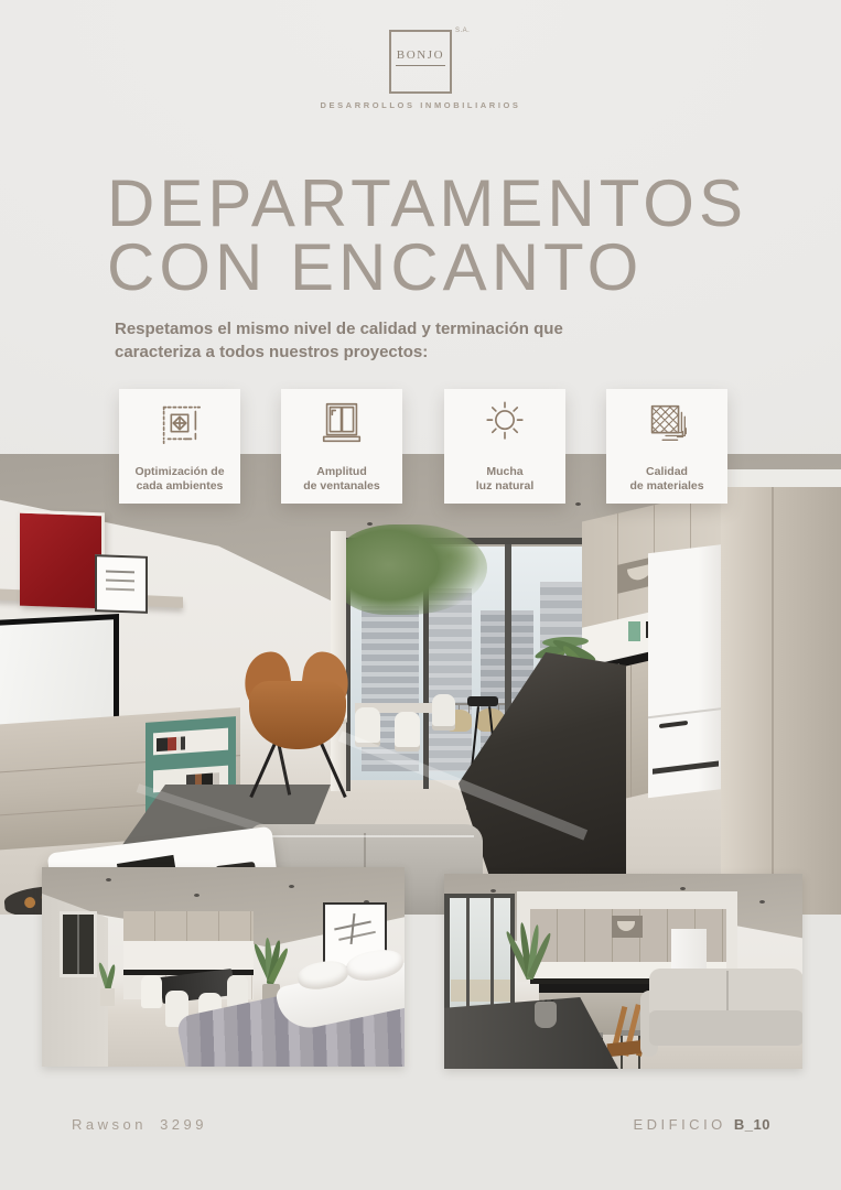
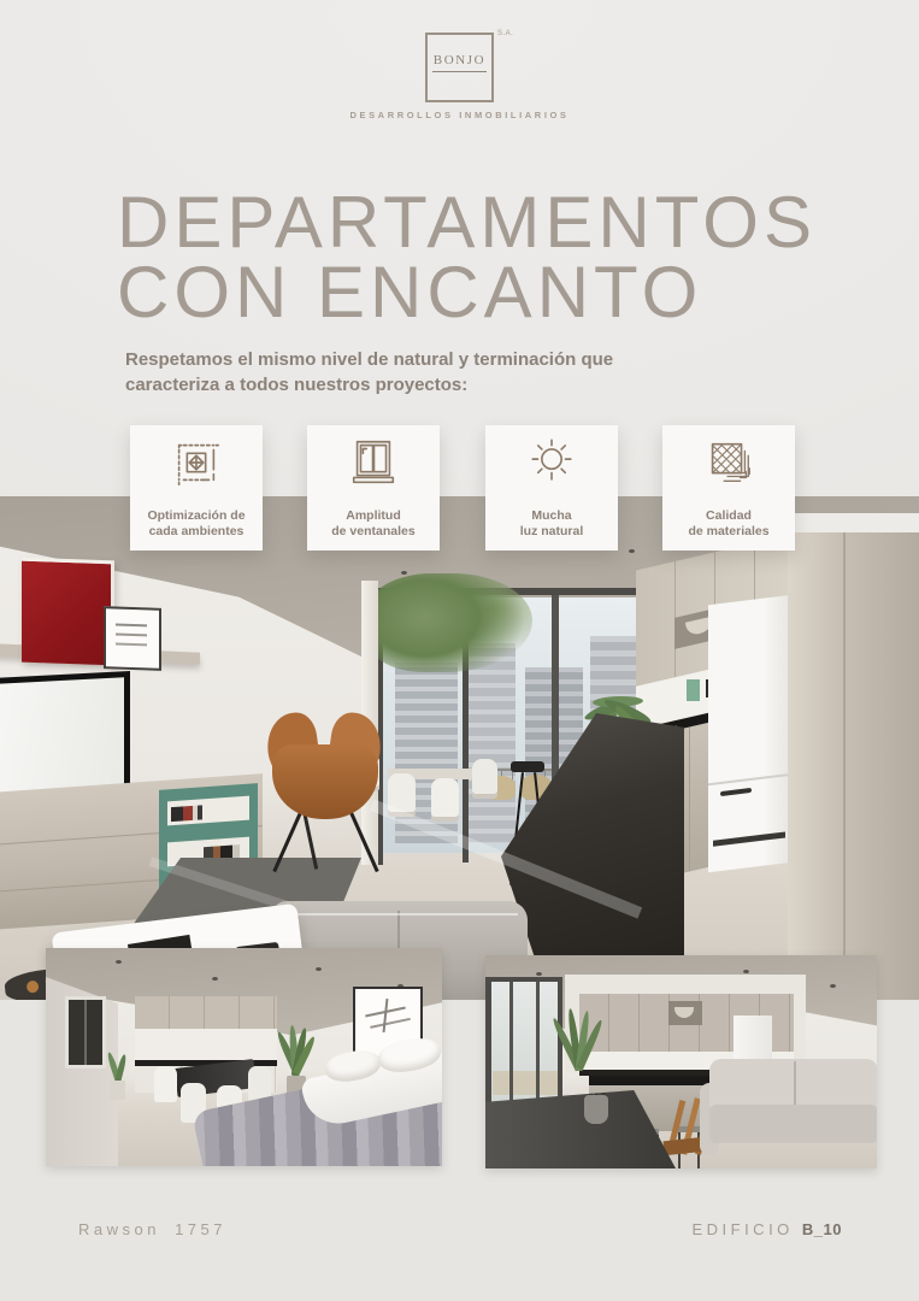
  BONJO
  DESARROLLOS INMOBILIARIOS
  DEPARTAMENTOS
  CON ENCANTO
- Respetamos el mismo nivel de calidad y terminación que
+ Respetamos el mismo nivel de natural y terminación que
  caracteriza a todos nuestros proyectos:
  Optimización de
  cada ambientes
  Amplitud
  de ventanales
  Mucha
  luz natural
  Calidad
  de materiales
- Rawson 3299
+ Rawson 1757
  EDIFICIO B_10
